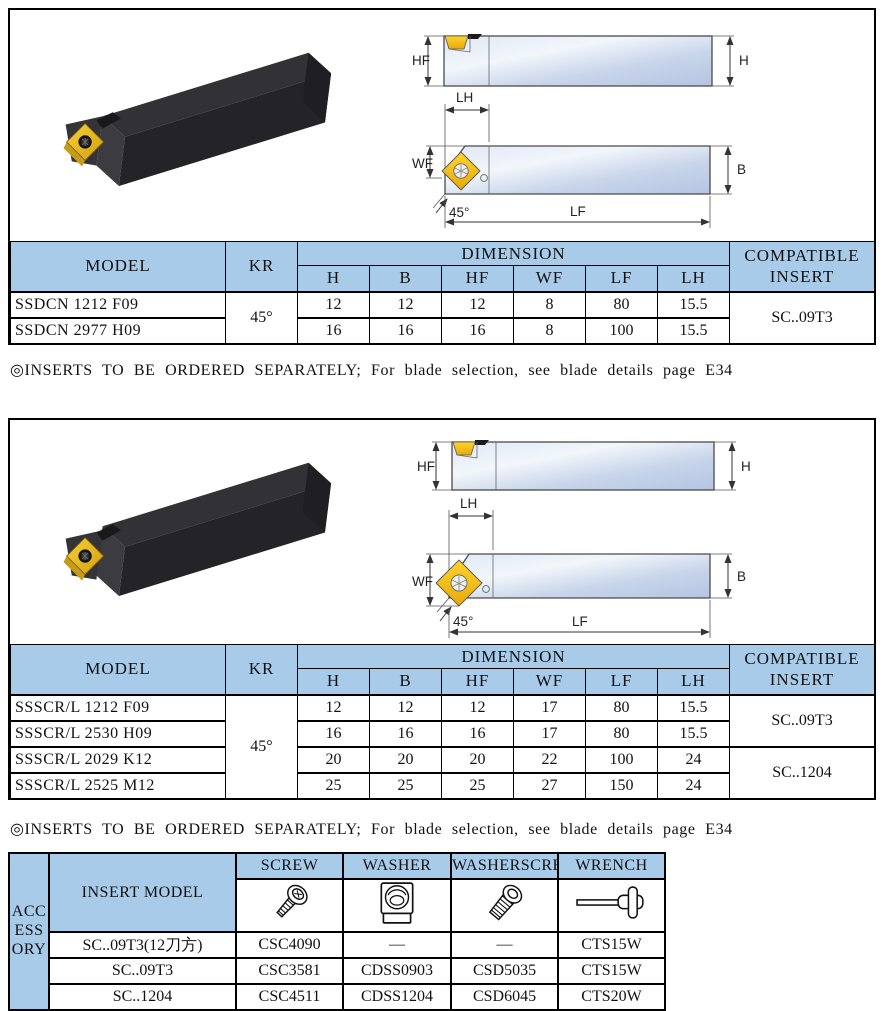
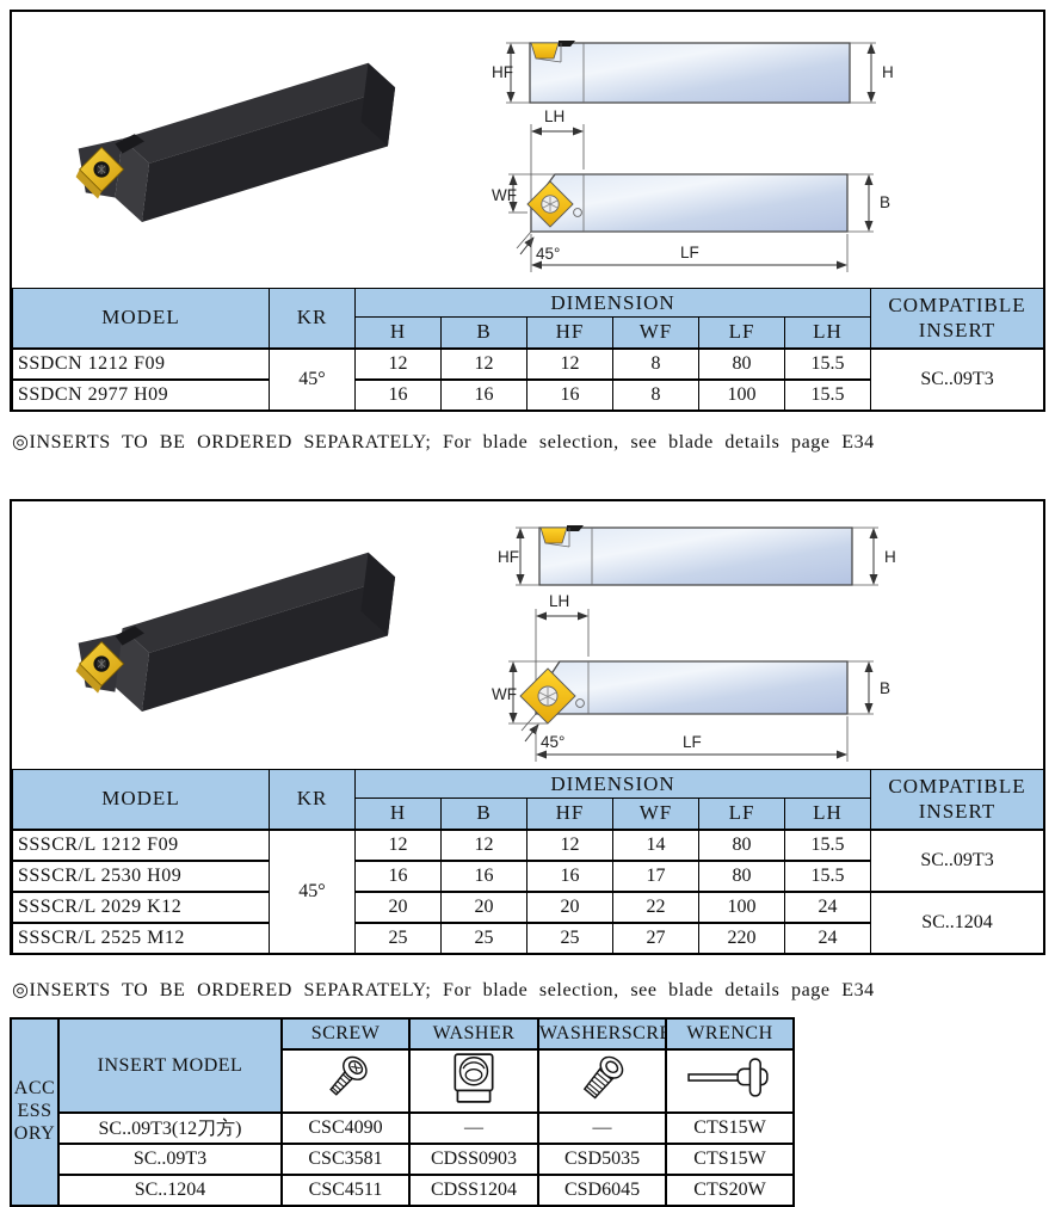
  HF
  H
  LH
  45°
  WF
  B
  LF
  MODEL	KR	DIMENSION	COMPATIBLE INSERT
  H	B	HF	WF	LF	LH
  SSDCN 1212 F09	45°	12	12	12	8	80	15.5	SC..09T3
  SSDCN 2977 H09	16	16	16	8	100	15.5
  ◎INSERTS TO BE ORDERED SEPARATELY; For blade selection, see blade details page E34
  HF
  H
  LH
  45°
  WF
  B
  LF
  MODEL	KR	DIMENSION	COMPATIBLE INSERT
  H	B	HF	WF	LF	LH
- SSSCR/L 1212 F09	45°	12	12	12	17	80	15.5	SC..09T3
+ SSSCR/L 1212 F09	45°	12	12	12	14	80	15.5	SC..09T3
  SSSCR/L 2530 H09	16	16	16	17	80	15.5
  SSSCR/L 2029 K12	20	20	20	22	100	24	SC..1204
- SSSCR/L 2525 M12	25	25	25	27	150	24
+ SSSCR/L 2525 M12	25	25	25	27	220	24
  ◎INSERTS TO BE ORDERED SEPARATELY; For blade selection, see blade details page E34
  ACC ESS ORY	INSERT MODEL	SCREW	WASHER	WASHERSCR	WRENCH
  SC..09T3(12刀方)	CSC4090	—	—	CTS15W
  SC..09T3	CSC3581	CDSS0903	CSD5035	CTS15W
  SC..1204	CSC4511	CDSS1204	CSD6045	CTS20W
